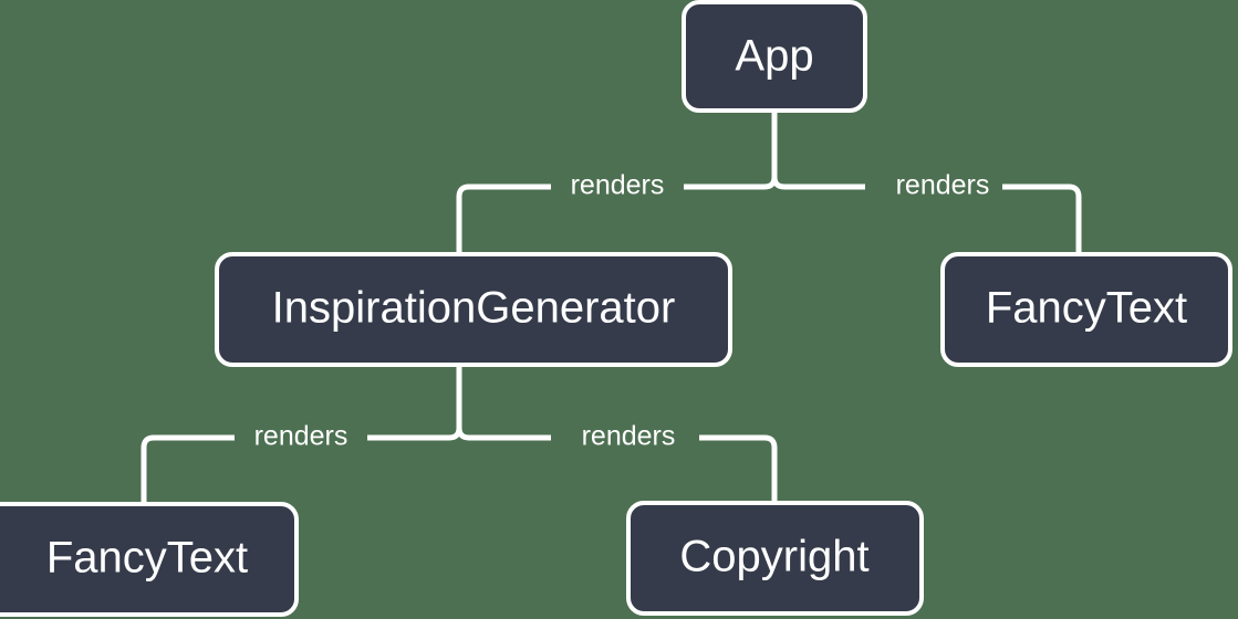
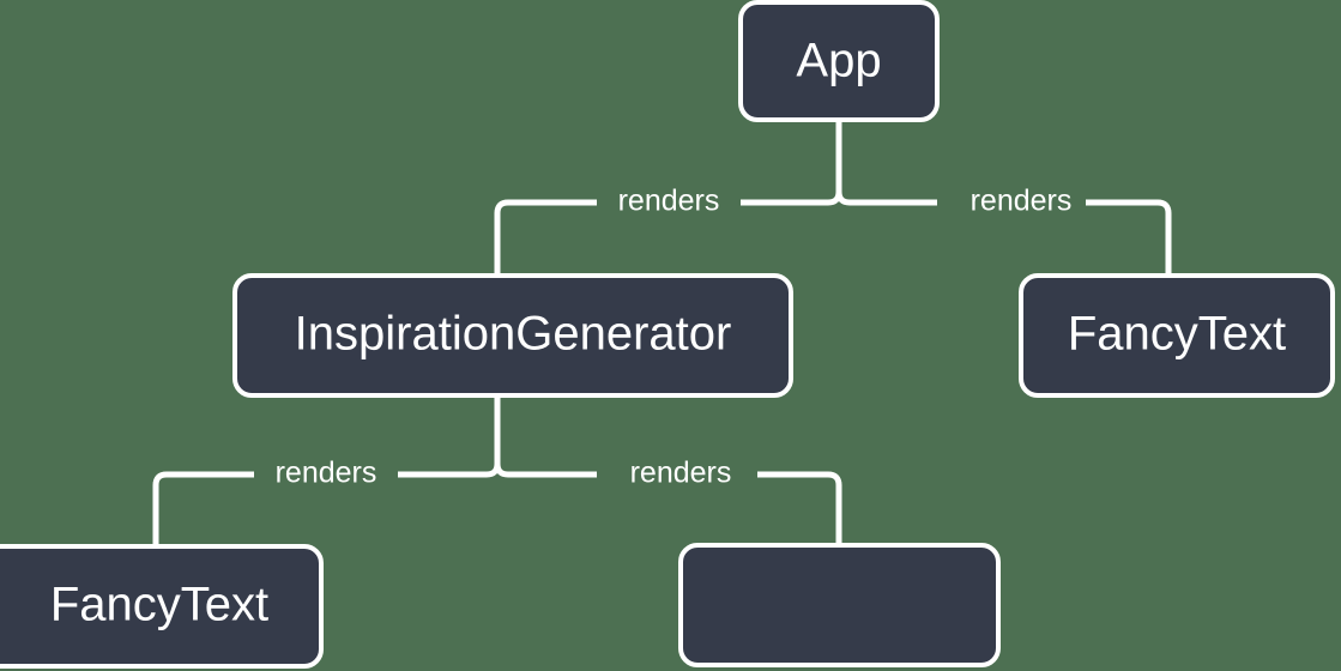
  renders
  renders
  renders
  renders
  App
  InspirationGenerator
  FancyText
  FancyText
- Copyright
